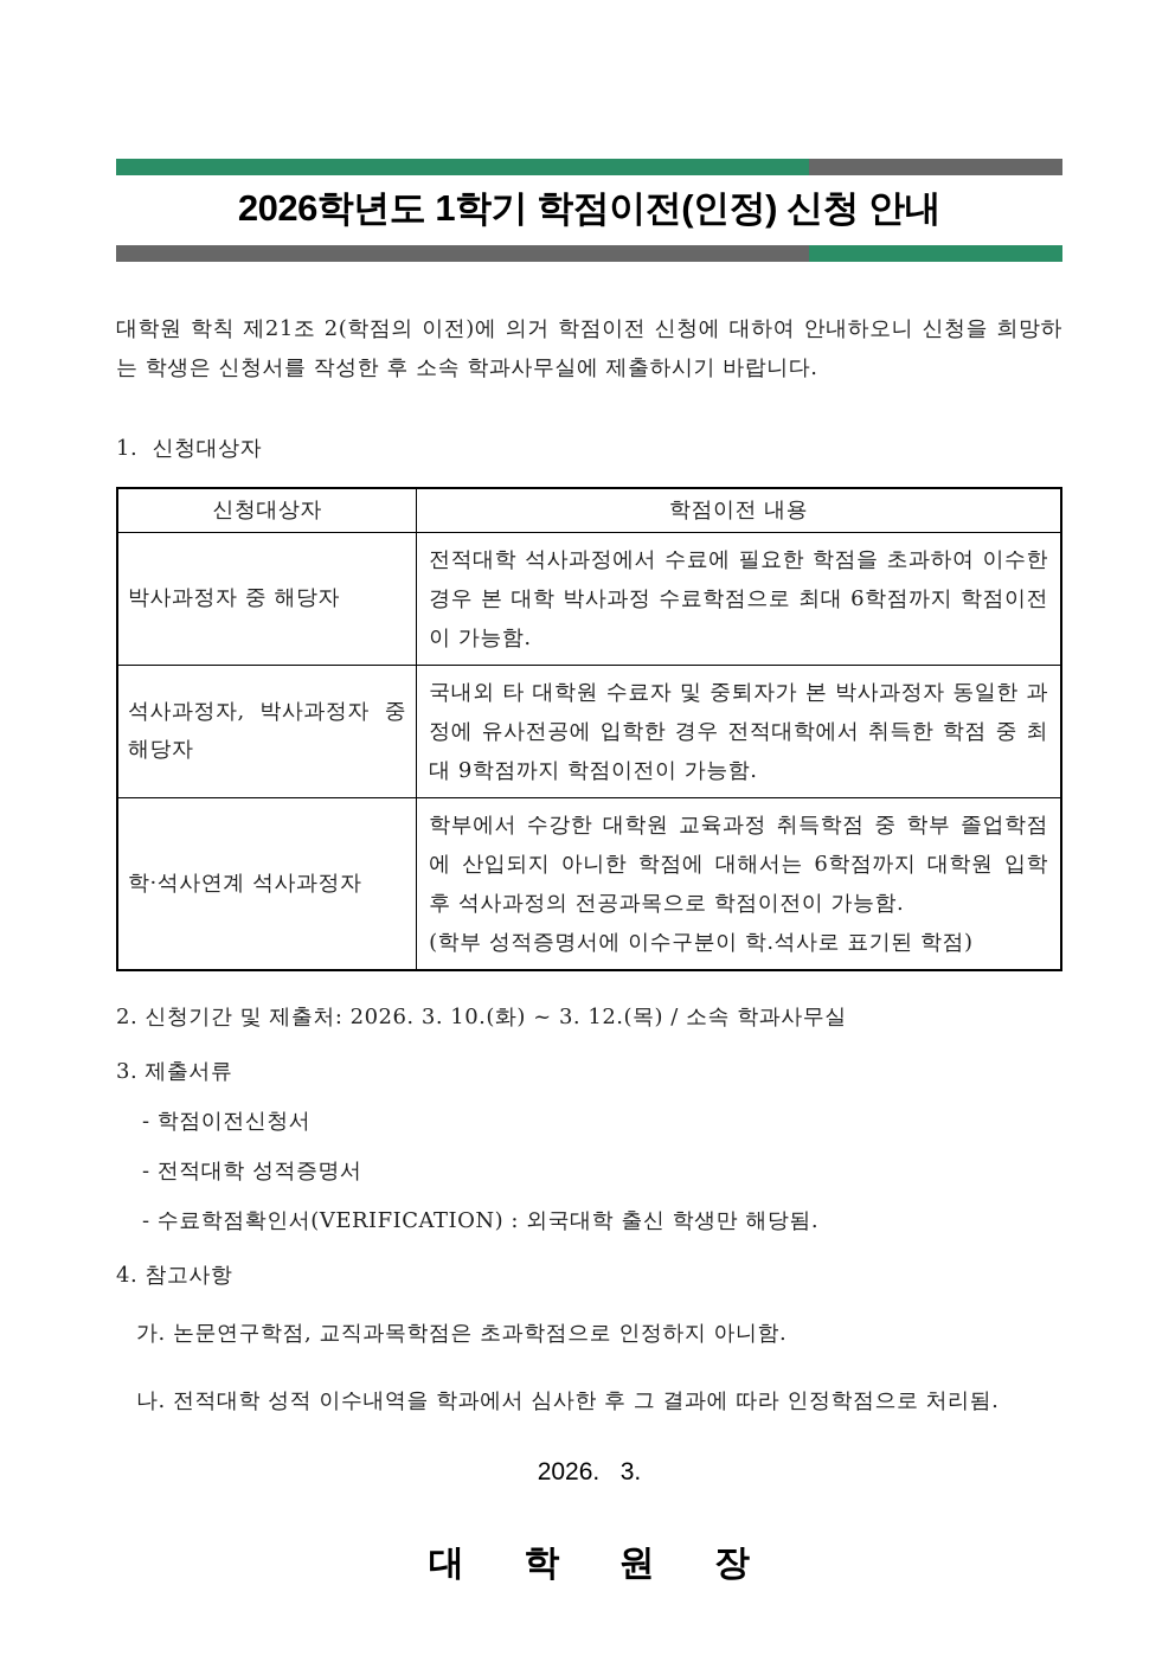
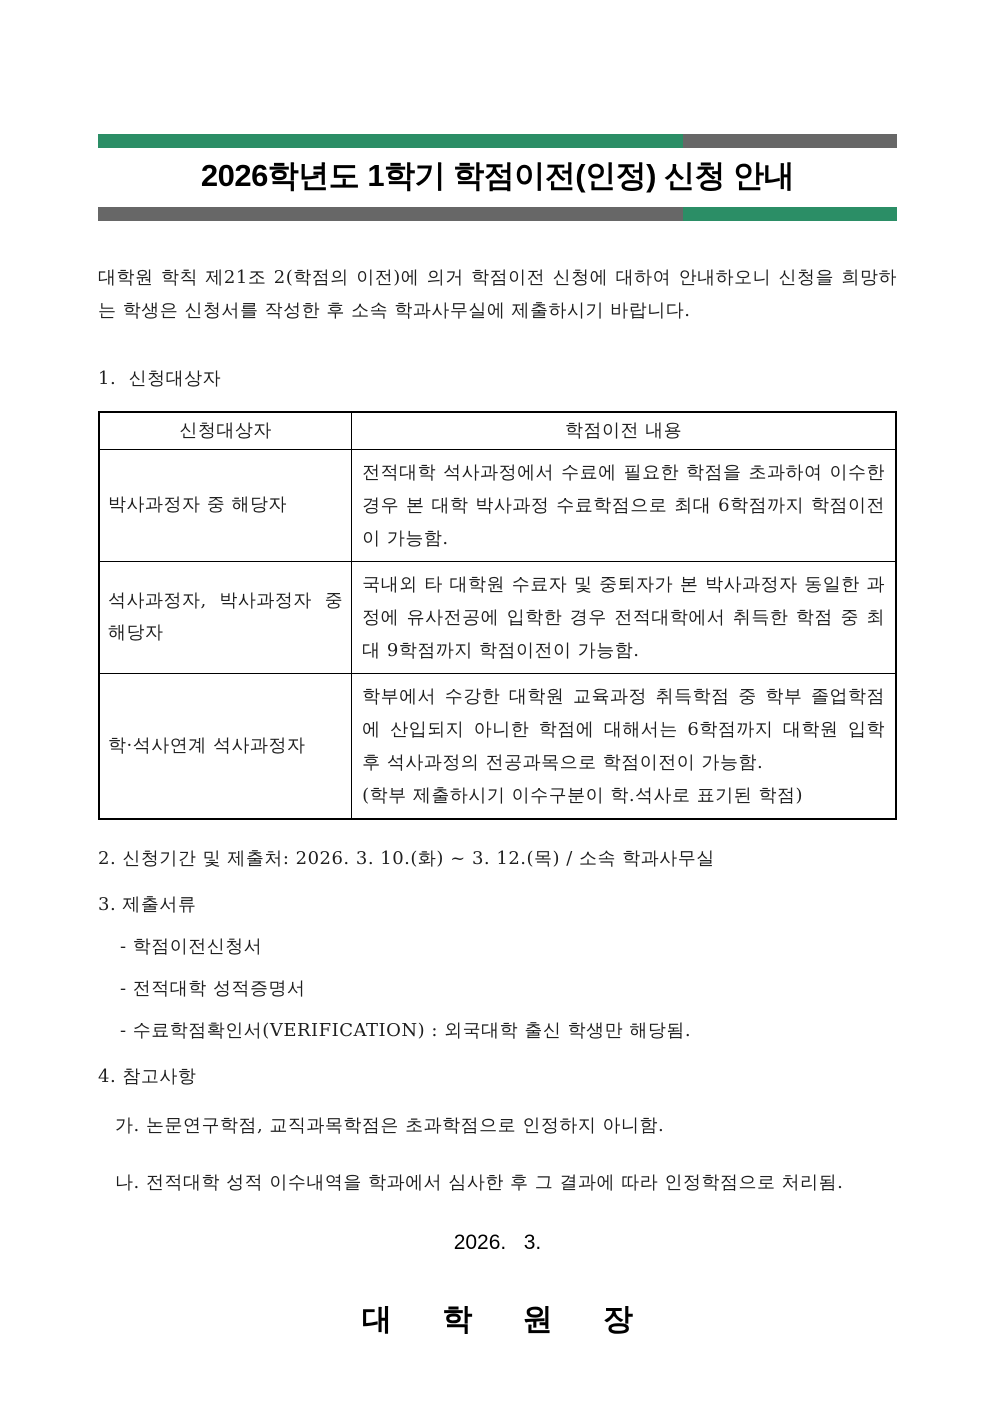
  2026학년도 1학기 학점이전(인정) 신청 안내
  대학원 학칙 제21조 2(학점의 이전)에 의거 학점이전 신청에 대하여 안내하오니 신청을 희망하는 학생은 신청서를 작성한 후 소속 학과사무실에 제출하시기 바랍니다.
  1. 신청대상자
  신청대상자	학점이전 내용
  박사과정자 중 해당자	전적대학 석사과정에서 수료에 필요한 학점을 초과하여 이수한 경우 본 대학 박사과정 수료학점으로 최대 6학점까지 학점이전이 가능함.
  석사과정자, 박사과정자 중 해당자	국내외 타 대학원 수료자 및 중퇴자가 본 박사과정자 동일한 과정에 유사전공에 입학한 경우 전적대학에서 취득한 학점 중 최대 9학점까지 학점이전이 가능함.
- 학·석사연계 석사과정자	학부에서 수강한 대학원 교육과정 취득학점 중 학부 졸업학점에 산입되지 아니한 학점에 대해서는 6학점까지 대학원 입학 후 석사과정의 전공과목으로 학점이전이 가능함. (학부 성적증명서에 이수구분이 학.석사로 표기된 학점)
+ 학·석사연계 석사과정자	학부에서 수강한 대학원 교육과정 취득학점 중 학부 졸업학점에 산입되지 아니한 학점에 대해서는 6학점까지 대학원 입학 후 석사과정의 전공과목으로 학점이전이 가능함. (학부 제출하시기 이수구분이 학.석사로 표기된 학점)
  2. 신청기간 및 제출처: 2026. 3. 10.(화) ~ 3. 12.(목) / 소속 학과사무실
  3. 제출서류
  - 학점이전신청서
  - 전적대학 성적증명서
  - 수료학점확인서(VERIFICATION) : 외국대학 출신 학생만 해당됨.
  4. 참고사항
  가. 논문연구학점, 교직과목학점은 초과학점으로 인정하지 아니함.
  나. 전적대학 성적 이수내역을 학과에서 심사한 후 그 결과에 따라 인정학점으로 처리됨.
  2026. 3.
  대 학 원 장
